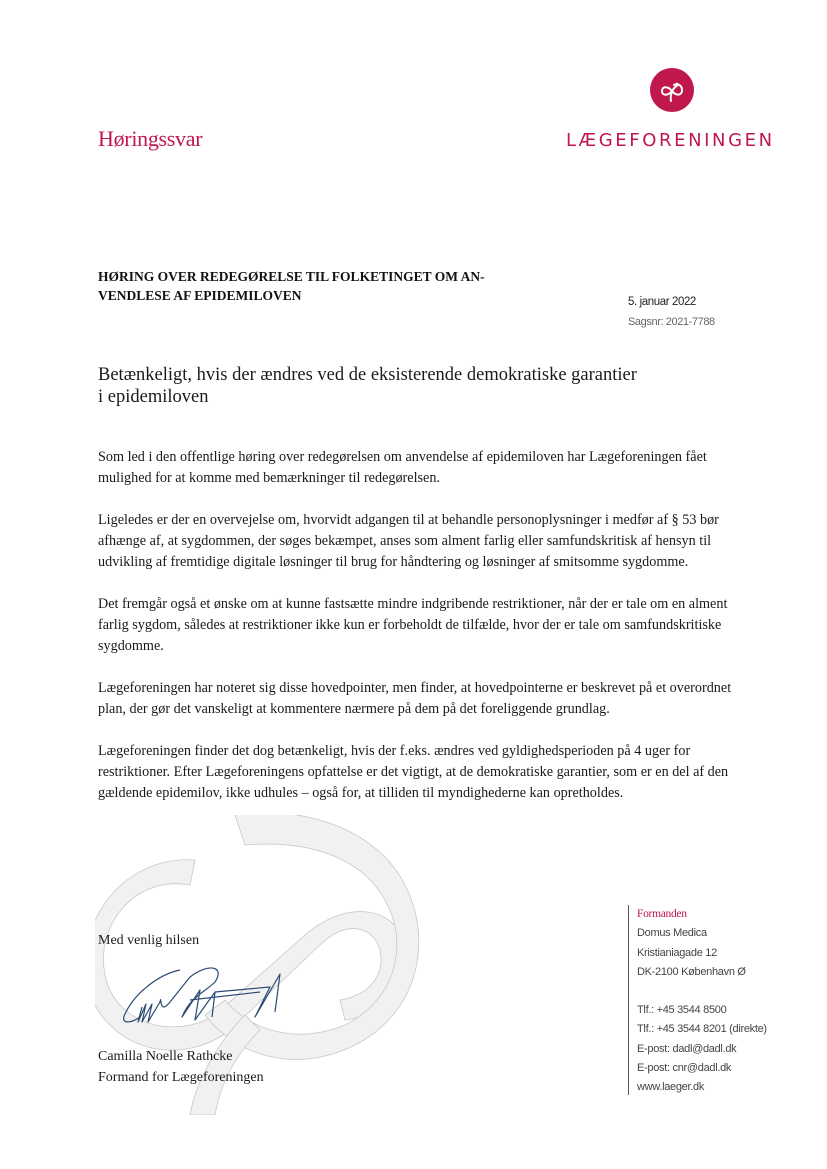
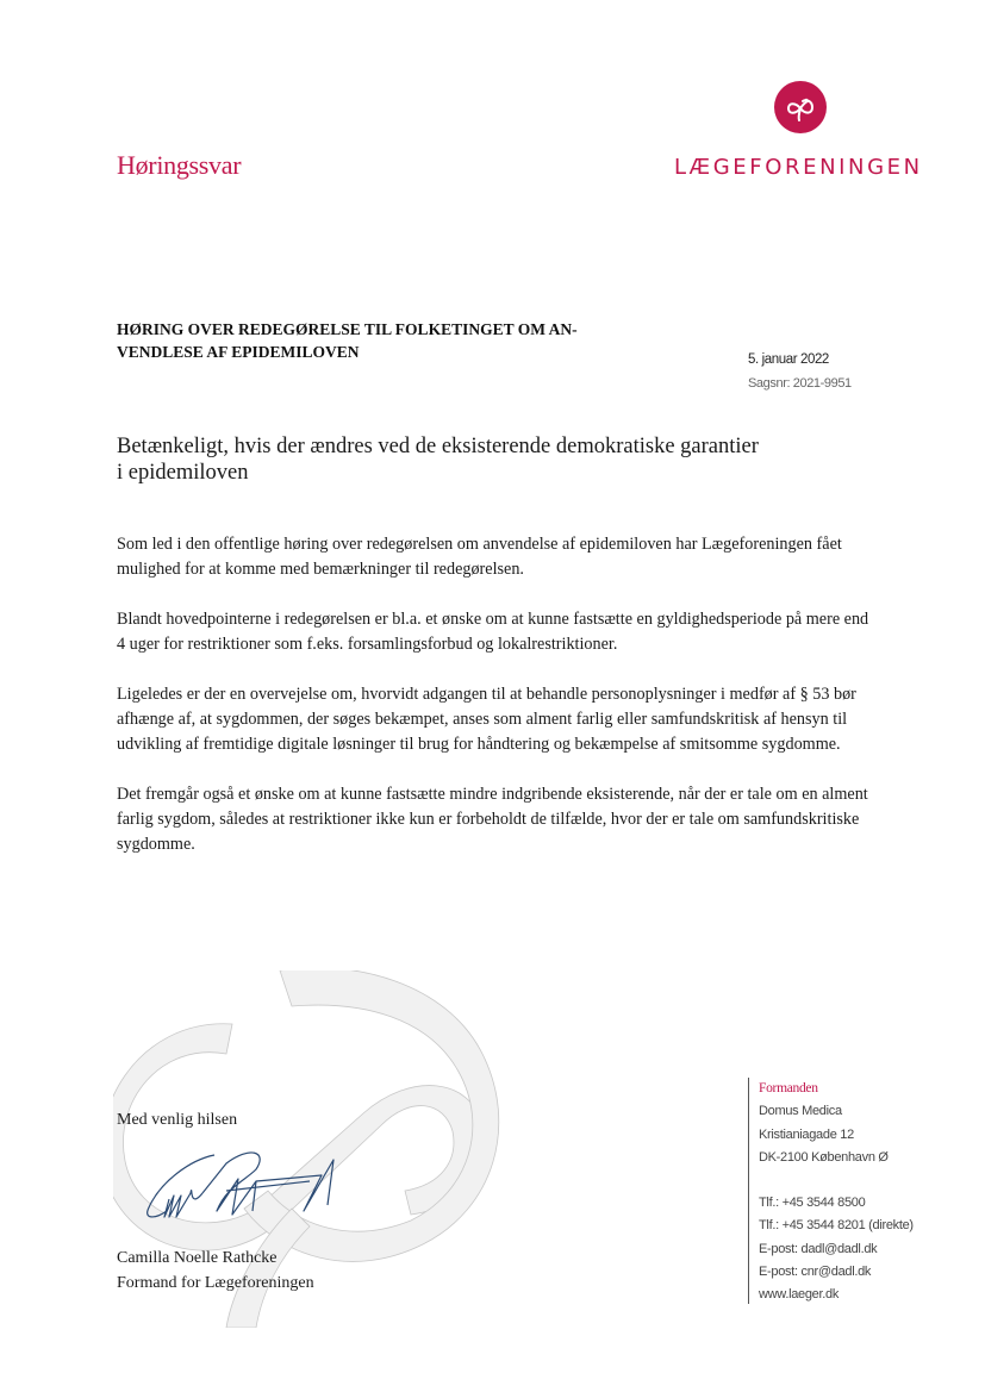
  LÆGEFORENINGEN
  Høringssvar
  HØRING OVER REDEGØRELSE TIL FOLKETINGET OM AN-VENDLESE AF EPIDEMILOVEN
  5. januar 2022
- Sagsnr: 2021-7788
+ Sagsnr: 2021-9951
  Betænkeligt, hvis der ændres ved de eksisterende demokratiske garantier i epidemiloven
  Som led i den offentlige høring over redegørelsen om anvendelse af epidemiloven har Lægeforeningen fået mulighed for at komme med bemærkninger til redegørelsen.
+ Blandt hovedpointerne i redegørelsen er bl.a. et ønske om at kunne fastsætte en gyldighedsperiode på mere end 4 uger for restriktioner som f.eks. forsamlingsforbud og lokalrestriktioner.
- Ligeledes er der en overvejelse om, hvorvidt adgangen til at behandle personoplysninger i medfør af § 53 bør afhænge af, at sygdommen, der søges bekæmpet, anses som alment farlig eller samfundskritisk af hensyn til udvikling af fremtidige digitale løsninger til brug for håndtering og løsninger af smitsomme sygdomme.
+ Ligeledes er der en overvejelse om, hvorvidt adgangen til at behandle personoplysninger i medfør af § 53 bør afhænge af, at sygdommen, der søges bekæmpet, anses som alment farlig eller samfundskritisk af hensyn til udvikling af fremtidige digitale løsninger til brug for håndtering og bekæmpelse af smitsomme sygdomme.
- Det fremgår også et ønske om at kunne fastsætte mindre indgribende restriktioner, når der er tale om en alment farlig sygdom, således at restriktioner ikke kun er forbeholdt de tilfælde, hvor der er tale om samfundskritiske sygdomme.
+ Det fremgår også et ønske om at kunne fastsætte mindre indgribende eksisterende, når der er tale om en alment farlig sygdom, således at restriktioner ikke kun er forbeholdt de tilfælde, hvor der er tale om samfundskritiske sygdomme.
- Lægeforeningen har noteret sig disse hovedpointer, men finder, at hovedpointerne er beskrevet på et overordnet plan, der gør det vanskeligt at kommentere nærmere på dem på det foreliggende grundlag.
- Lægeforeningen finder det dog betænkeligt, hvis der f.eks. ændres ved gyldighedsperioden på 4 uger for restriktioner. Efter Lægeforeningens opfattelse er det vigtigt, at de demokratiske garantier, som er en del af den gældende epidemilov, ikke udhules – også for, at tilliden til myndighederne kan opretholdes.
  Med venlig hilsen
  Camilla Noelle Rathcke
  Formand for Lægeforeningen
  Formanden
  Domus Medica
  Kristianiagade 12
  DK-2100 København Ø
  Tlf.: +45 3544 8500
  Tlf.: +45 3544 8201 (direkte)
  E-post: dadl@dadl.dk
  E-post: cnr@dadl.dk
  www.laeger.dk
